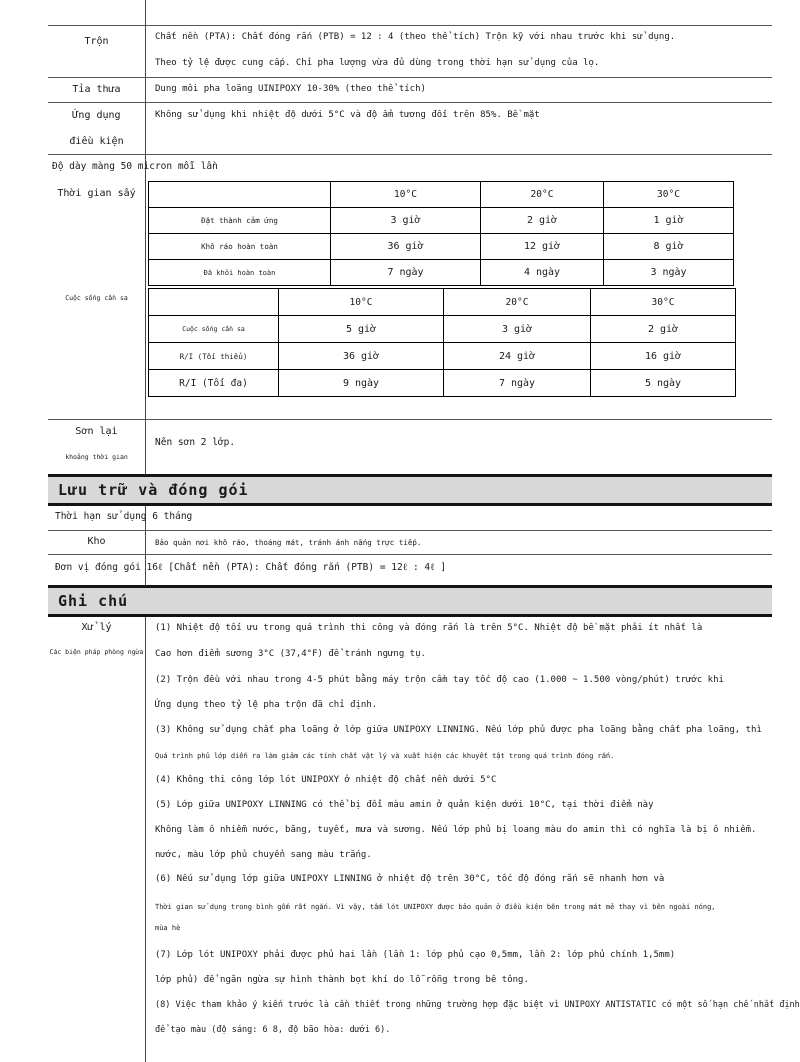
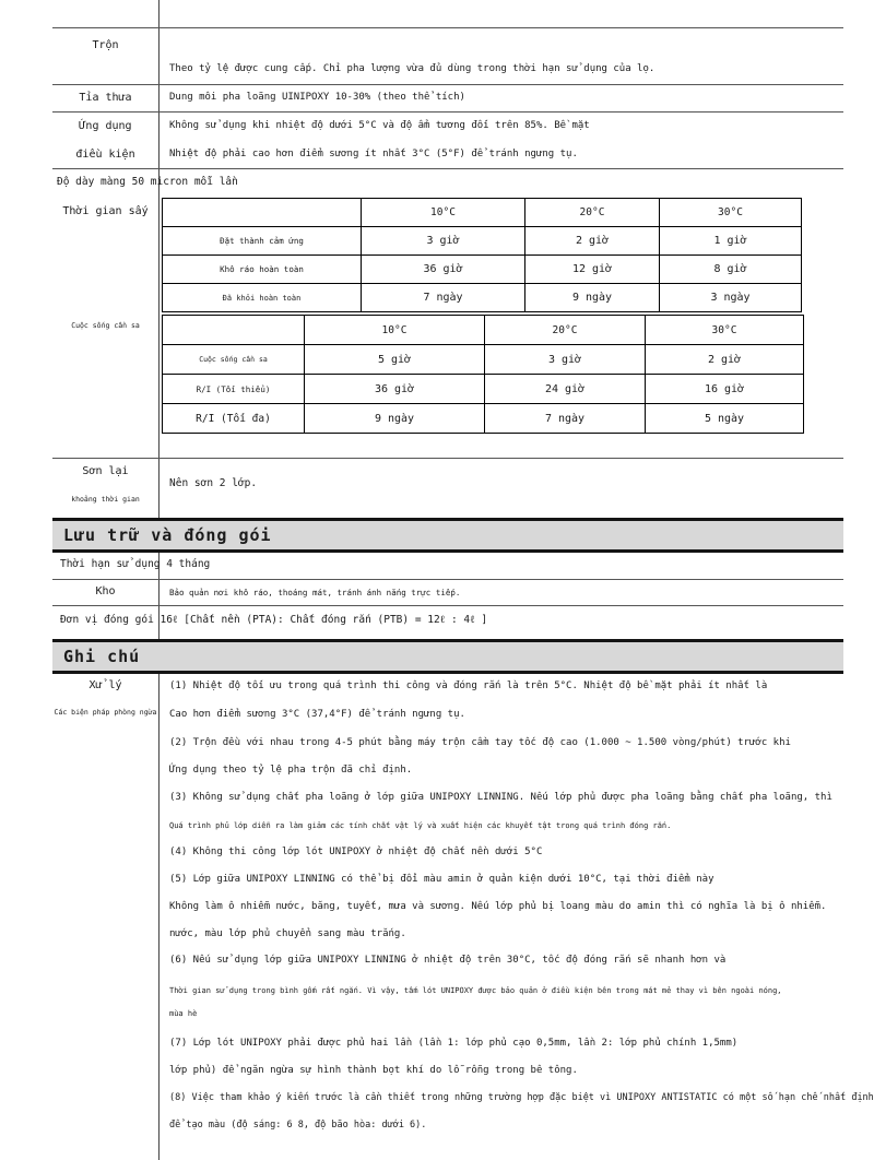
  Trộn
- Chất nền (PTA): Chất đóng rắn (PTB) = 12 : 4 (theo thể tích) Trộn kỹ với nhau trước khi sử dụng.
  Theo tỷ lệ được cung cấp. Chỉ pha lượng vừa đủ dùng trong thời hạn sử dụng của lọ.
  Tỉa thưa
  Dung môi pha loãng UINIPOXY 10-30% (theo thể tích)
  Ứng dụng
  điều kiện
  Không sử dụng khi nhiệt độ dưới 5°C và độ ẩm tương đối trên 85%. Bề mặt
+ Nhiệt độ phải cao hơn điểm sương ít nhất 3°C (5°F) để tránh ngưng tụ.
  Độ dày màng 50 micron mỗi lần
  Thời gian sấy
  	10°C	20°C	30°C
  Đặt thành cảm ứng	3 giờ	2 giờ	1 giờ
  Khô ráo hoàn toàn	36 giờ	12 giờ	8 giờ
- Đã khỏi hoàn toàn	7 ngày	4 ngày	3 ngày
+ Đã khỏi hoàn toàn	7 ngày	9 ngày	3 ngày
  Cuộc sống cần sa
  	10°C	20°C	30°C
  Cuộc sống cần sa	5 giờ	3 giờ	2 giờ
  R/I (Tối thiểu)	36 giờ	24 giờ	16 giờ
  R/I (Tối đa)	9 ngày	7 ngày	5 ngày
  Sơn lại
  khoảng thời gian
  Nên sơn 2 lớp.
  Lưu trữ và đóng gói
- Thời hạn sử dụng 6 tháng
+ Thời hạn sử dụng 4 tháng
  Kho
  Bảo quản nơi khô ráo, thoáng mát, tránh ánh nắng trực tiếp.
  Đơn vị đóng gói 16ℓ [Chất nền (PTA): Chất đóng rắn (PTB) = 12ℓ : 4ℓ ]
  Ghi chú
  Xử lý
  Các biện pháp phòng ngừa
  (1) Nhiệt độ tối ưu trong quá trình thi công và đóng rắn là trên 5°C. Nhiệt độ bề mặt phải ít nhất là
  Cao hơn điểm sương 3°C (37,4°F) để tránh ngưng tụ.
  (2) Trộn đều với nhau trong 4-5 phút bằng máy trộn cầm tay tốc độ cao (1.000 ~ 1.500 vòng/phút) trước khi
  Ứng dụng theo tỷ lệ pha trộn đã chỉ định.
  (3) Không sử dụng chất pha loãng ở lớp giữa UNIPOXY LINNING. Nếu lớp phủ được pha loãng bằng chất pha loãng, thì
  Quá trình phủ lớp diễn ra làm giảm các tính chất vật lý và xuất hiện các khuyết tật trong quá trình đóng rắn.
  (4) Không thi công lớp lót UNIPOXY ở nhiệt độ chất nền dưới 5°C
  (5) Lớp giữa UNIPOXY LINNING có thể bị đổi màu amin ở quản kiện dưới 10°C, tại thời điểm này
  Không làm ô nhiễm nước, băng, tuyết, mưa và sương. Nếu lớp phủ bị loang màu do amin thì có nghĩa là bị ô nhiễm.
  nước, màu lớp phủ chuyển sang màu trắng.
  (6) Nếu sử dụng lớp giữa UNIPOXY LINNING ở nhiệt độ trên 30°C, tốc độ đóng rắn sẽ nhanh hơn và
  Thời gian sử dụng trong bình gốm rất ngắn. Vì vậy, tấm lót UNIPOXY được bảo quản ở điều kiện bên trong mát mẻ thay vì bên ngoài nóng,
  mùa hè
  (7) Lớp lót UNIPOXY phải được phủ hai lần (lần 1: lớp phủ cạo 0,5mm, lần 2: lớp phủ chính 1,5mm)
  lớp phủ) để ngăn ngừa sự hình thành bọt khí do lỗ rỗng trong bê tông.
  (8) Việc tham khảo ý kiến trước là cần thiết trong những trường hợp đặc biệt vì UNIPOXY ANTISTATIC có một số hạn chế nhất định
  để tạo màu (độ sáng: 6 8, độ bão hòa: dưới 6).
